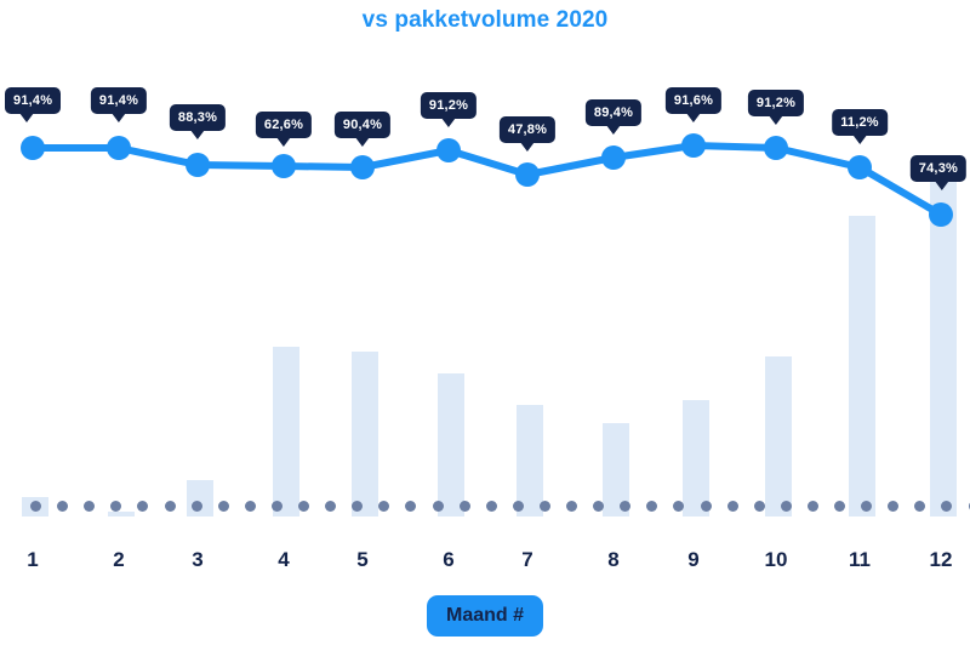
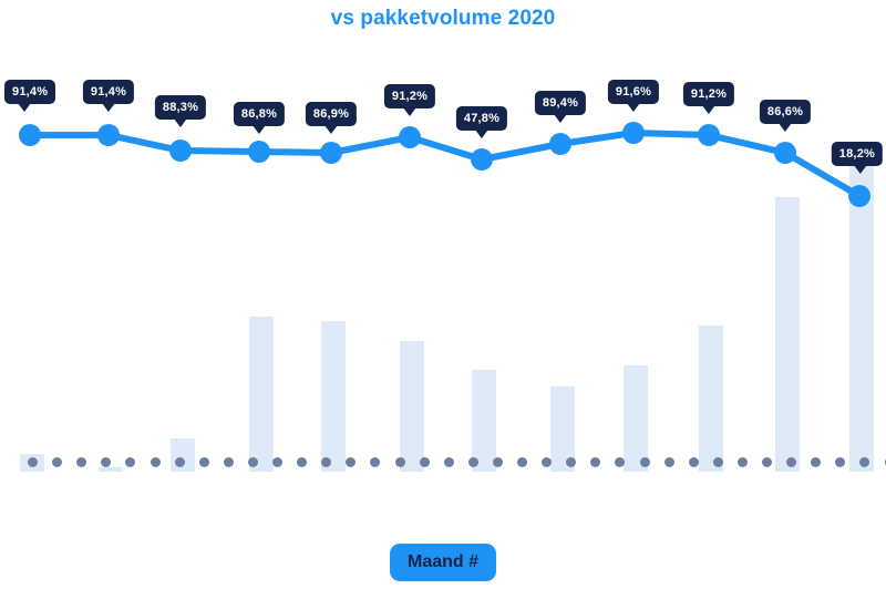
  vs pakketvolume 2020
  91,4%
  91,4%
  88,3%
- 62,6%
+ 86,8%
- 90,4%
+ 86,9%
  91,2%
  47,8%
  89,4%
  91,6%
  91,2%
- 11,2%
+ 86,6%
- 74,3%
+ 18,2%
- 1
- 2
- 3
- 4
- 5
- 6
- 7
- 8
- 9
- 10
- 11
- 12
  Maand #
